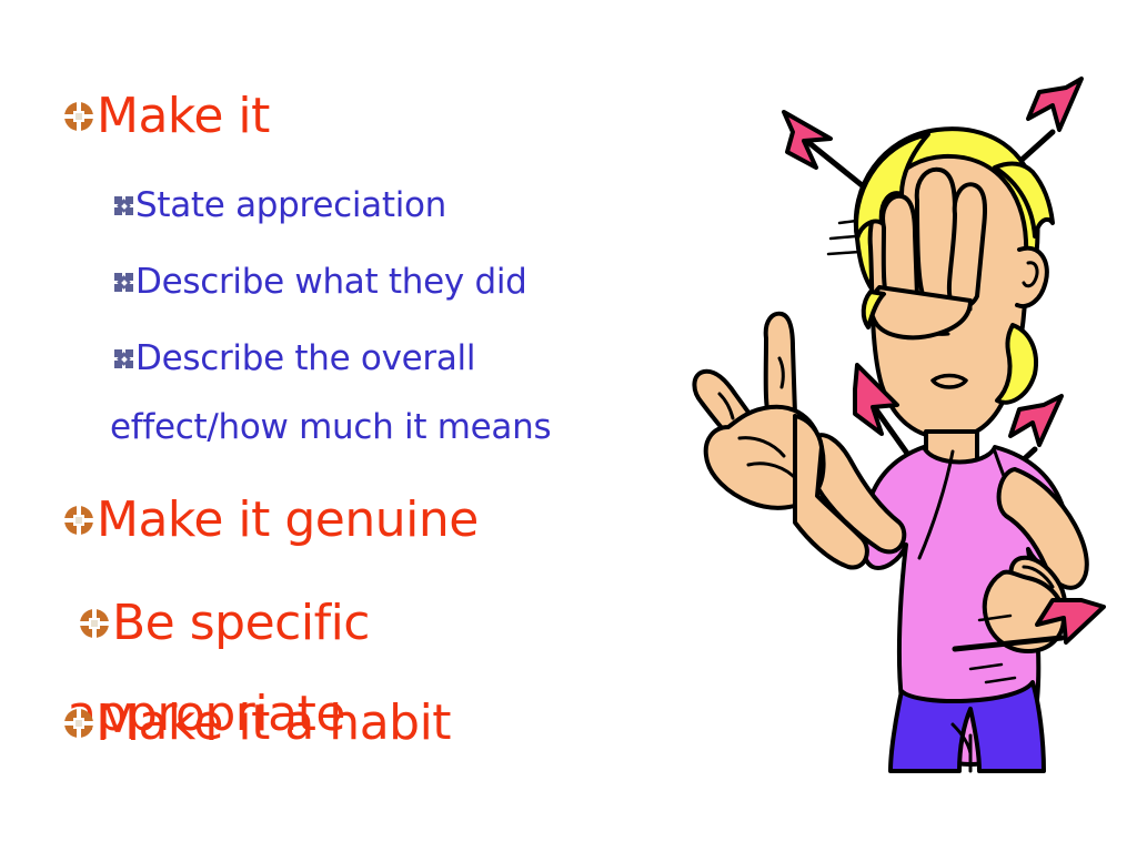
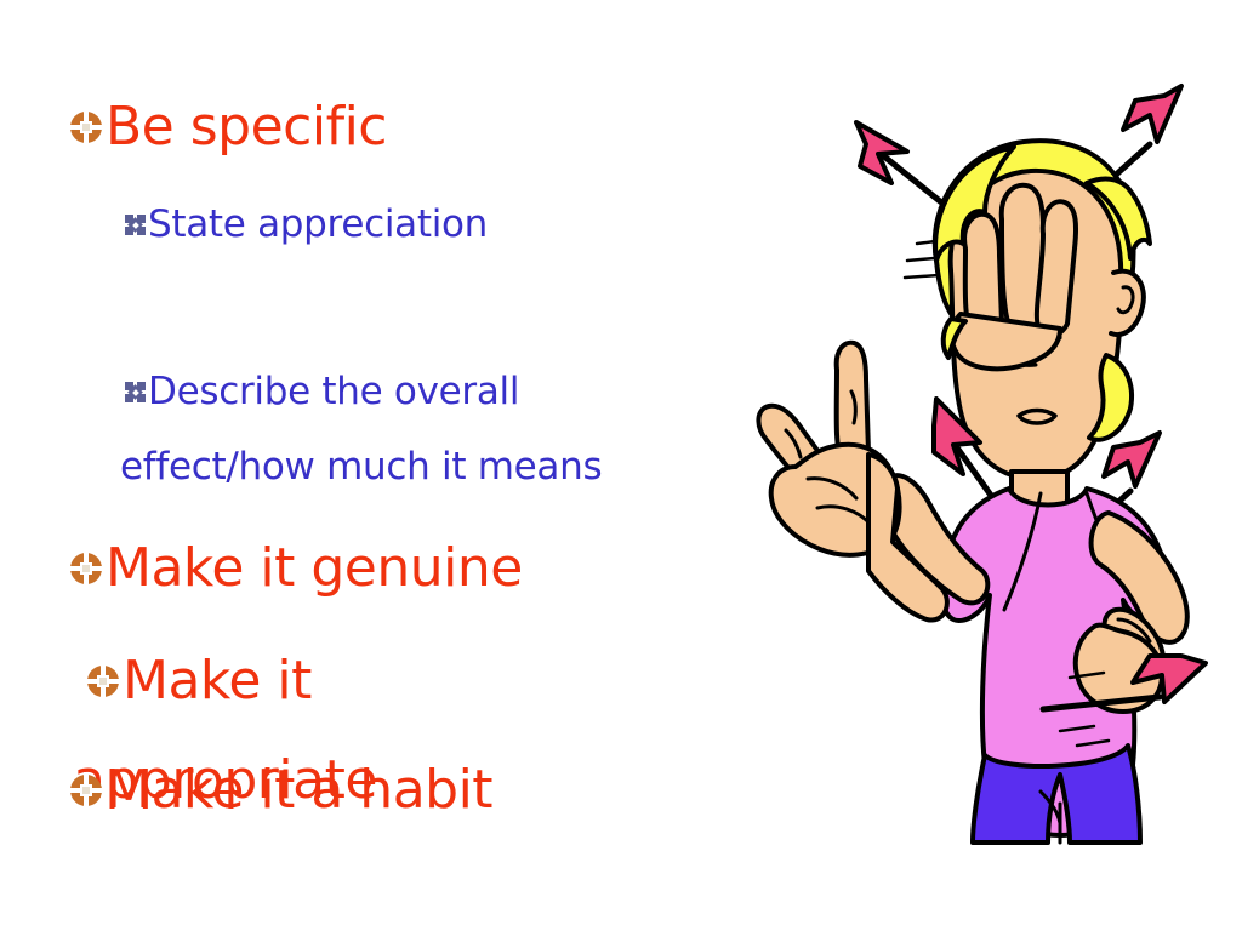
- Make it
+ Be specific
  State appreciation
- Describe what they did
  Describe the overall
  effect/how much it means
  Make it genuine
- Be specific
+ Make it
  ppropriate
  Make it a habit
